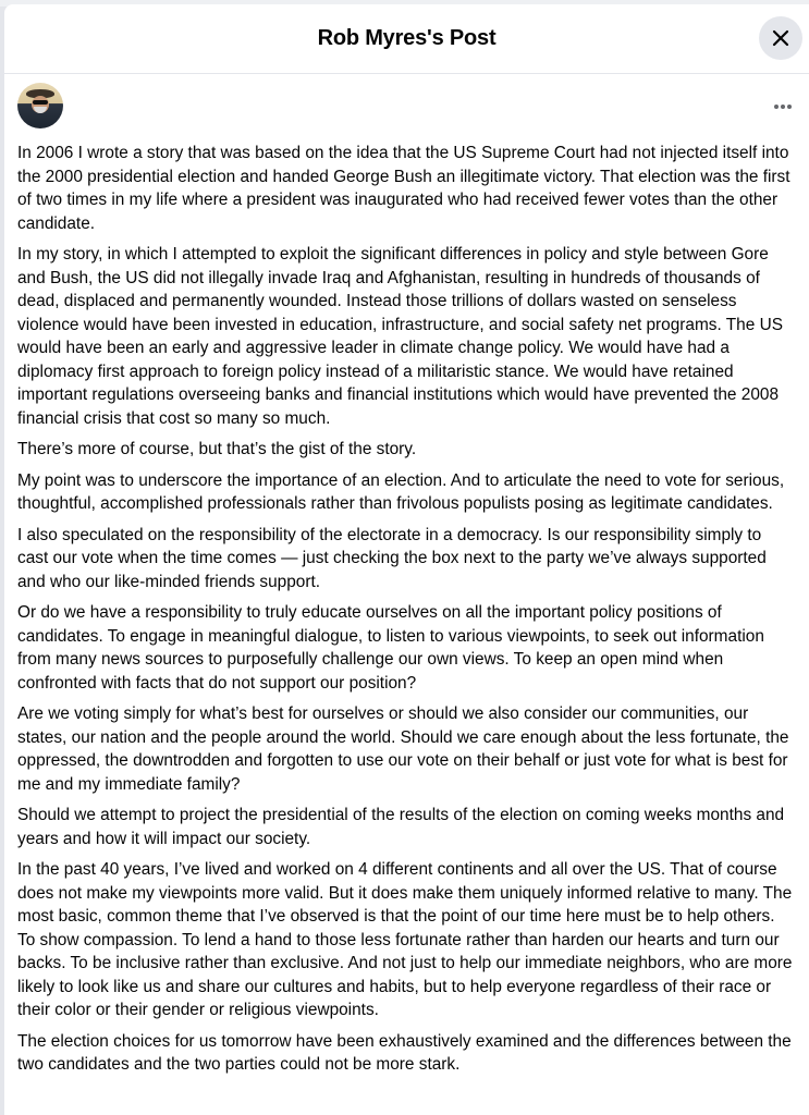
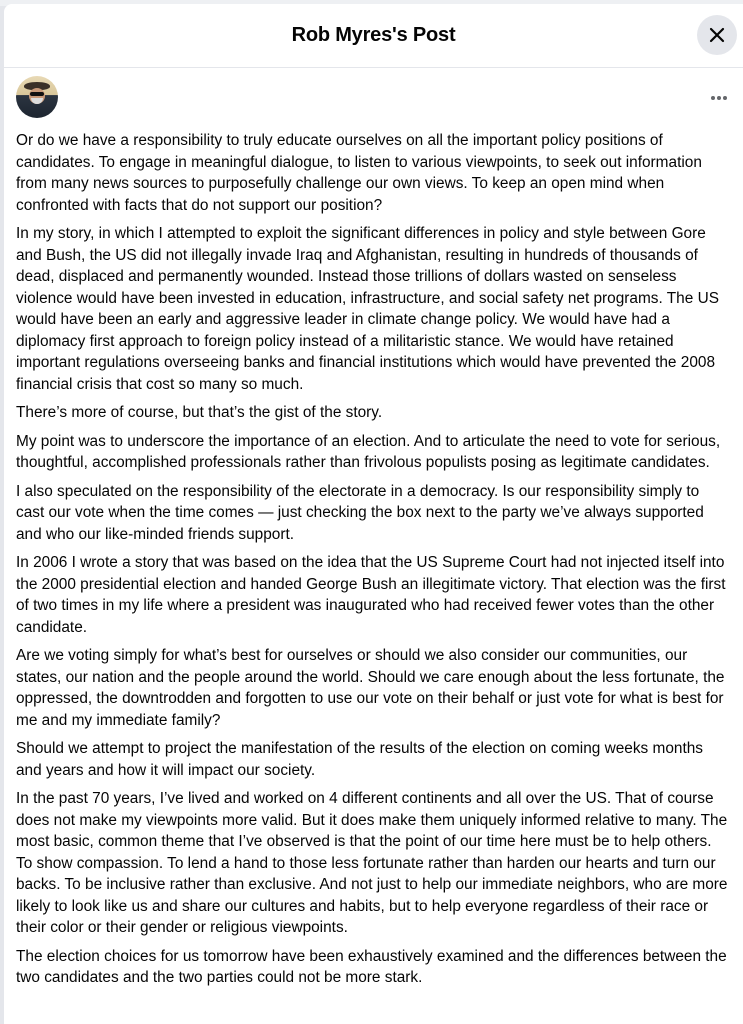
  Rob Myres's Post
- In 2006 I wrote a story that was based on the idea that the US Supreme Court had not injected itself into the 2000 presidential election and handed George Bush an illegitimate victory. That election was the first of two times in my life where a president was inaugurated who had received fewer votes than the other candidate.
+ Or do we have a responsibility to truly educate ourselves on all the important policy positions of candidates. To engage in meaningful dialogue, to listen to various viewpoints, to seek out information from many news sources to purposefully challenge our own views. To keep an open mind when confronted with facts that do not support our position?
  In my story, in which I attempted to exploit the significant differences in policy and style between Gore and Bush, the US did not illegally invade Iraq and Afghanistan, resulting in hundreds of thousands of dead, displaced and permanently wounded. Instead those trillions of dollars wasted on senseless violence would have been invested in education, infrastructure, and social safety net programs. The US would have been an early and aggressive leader in climate change policy. We would have had a diplomacy first approach to foreign policy instead of a militaristic stance. We would have retained important regulations overseeing banks and financial institutions which would have prevented the 2008 financial crisis that cost so many so much.
  There’s more of course, but that’s the gist of the story.
  My point was to underscore the importance of an election. And to articulate the need to vote for serious, thoughtful, accomplished professionals rather than frivolous populists posing as legitimate candidates.
  I also speculated on the responsibility of the electorate in a democracy. Is our responsibility simply to cast our vote when the time comes — just checking the box next to the party we’ve always supported and who our like-minded friends support.
- Or do we have a responsibility to truly educate ourselves on all the important policy positions of candidates. To engage in meaningful dialogue, to listen to various viewpoints, to seek out information from many news sources to purposefully challenge our own views. To keep an open mind when confronted with facts that do not support our position?
+ In 2006 I wrote a story that was based on the idea that the US Supreme Court had not injected itself into the 2000 presidential election and handed George Bush an illegitimate victory. That election was the first of two times in my life where a president was inaugurated who had received fewer votes than the other candidate.
  Are we voting simply for what’s best for ourselves or should we also consider our communities, our states, our nation and the people around the world. Should we care enough about the less fortunate, the oppressed, the downtrodden and forgotten to use our vote on their behalf or just vote for what is best for me and my immediate family?
- Should we attempt to project the presidential of the results of the election on coming weeks months and years and how it will impact our society.
+ Should we attempt to project the manifestation of the results of the election on coming weeks months and years and how it will impact our society.
- In the past 40 years, I’ve lived and worked on 4 different continents and all over the US. That of course does not make my viewpoints more valid. But it does make them uniquely informed relative to many. The most basic, common theme that I’ve observed is that the point of our time here must be to help others. To show compassion. To lend a hand to those less fortunate rather than harden our hearts and turn our backs. To be inclusive rather than exclusive. And not just to help our immediate neighbors, who are more likely to look like us and share our cultures and habits, but to help everyone regardless of their race or their color or their gender or religious viewpoints.
+ In the past 70 years, I’ve lived and worked on 4 different continents and all over the US. That of course does not make my viewpoints more valid. But it does make them uniquely informed relative to many. The most basic, common theme that I’ve observed is that the point of our time here must be to help others. To show compassion. To lend a hand to those less fortunate rather than harden our hearts and turn our backs. To be inclusive rather than exclusive. And not just to help our immediate neighbors, who are more likely to look like us and share our cultures and habits, but to help everyone regardless of their race or their color or their gender or religious viewpoints.
  The election choices for us tomorrow have been exhaustively examined and the differences between the two candidates and the two parties could not be more stark.
